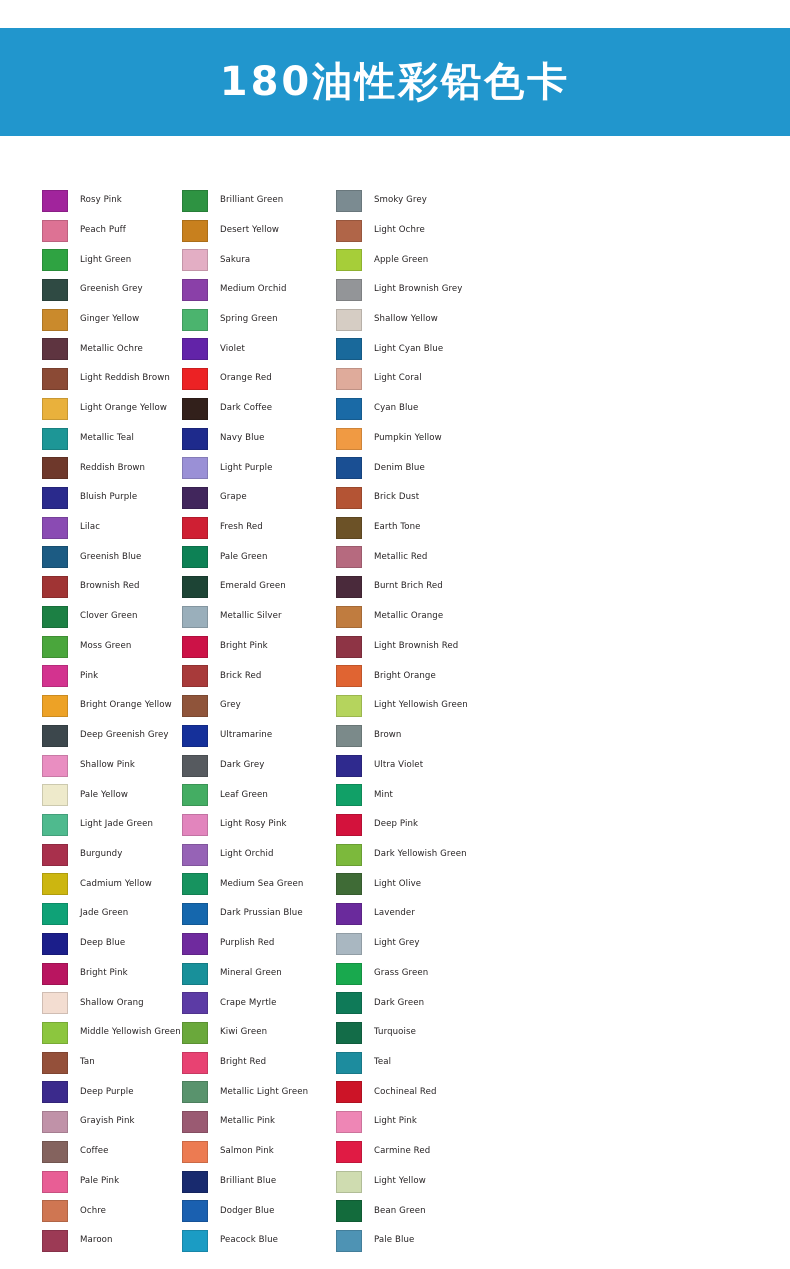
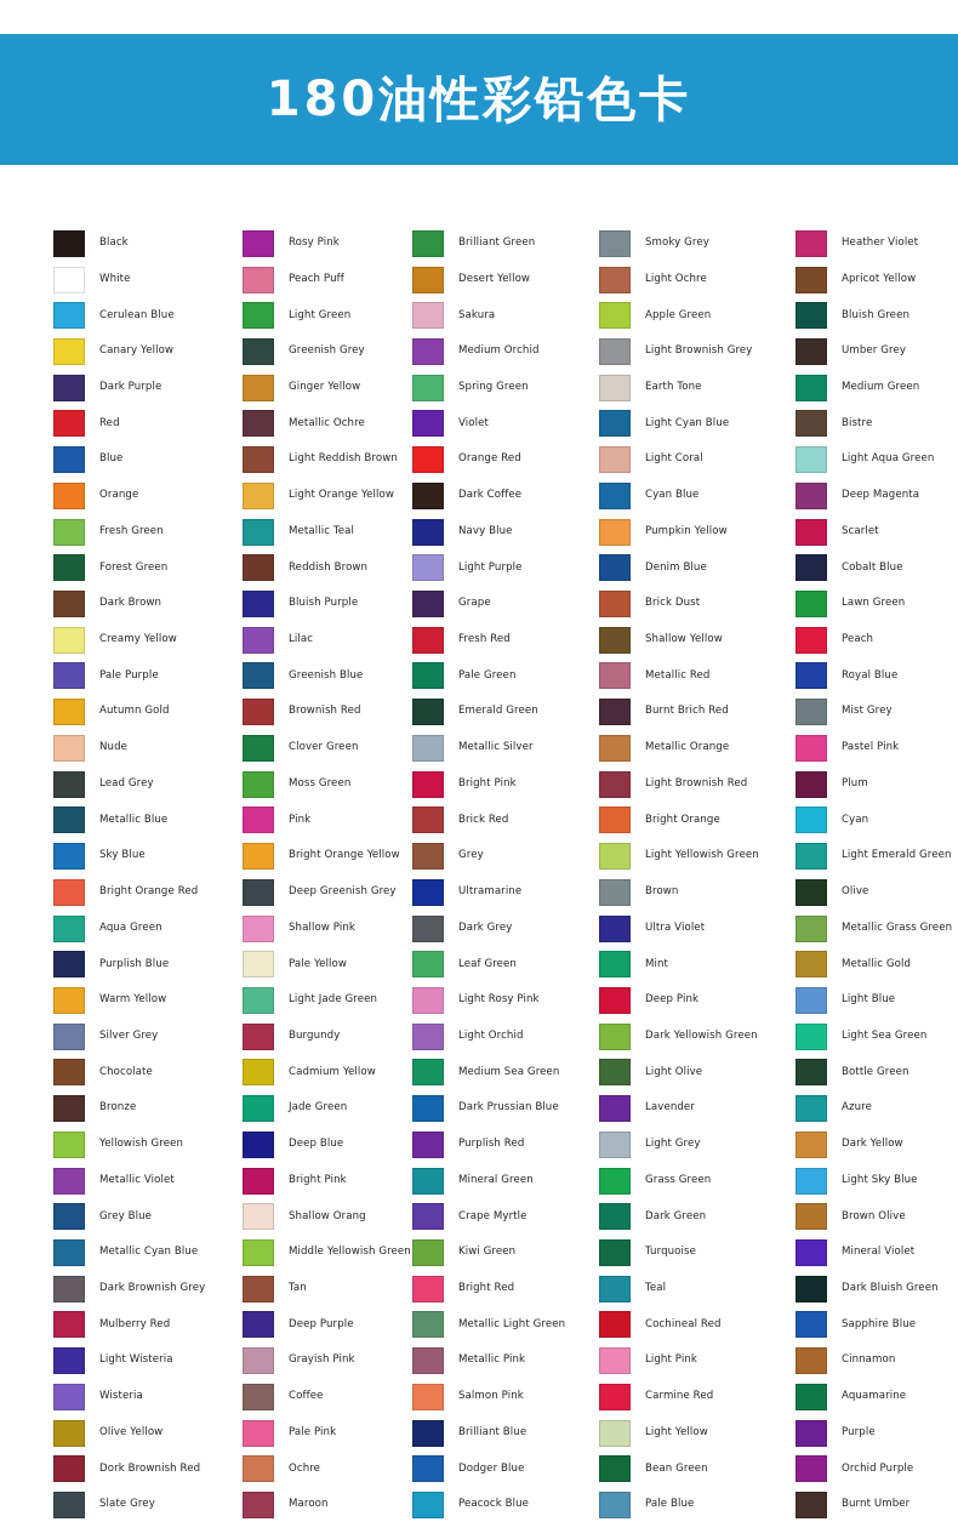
  180油性彩铅色卡
+ Black
+ White
+ Cerulean Blue
+ Canary Yellow
+ Dark Purple
+ Red
+ Blue
+ Orange
+ Fresh Green
+ Forest Green
+ Dark Brown
+ Creamy Yellow
+ Pale Purple
+ Autumn Gold
+ Nude
+ Lead Grey
+ Metallic Blue
+ Sky Blue
+ Bright Orange Red
+ Aqua Green
+ Purplish Blue
+ Warm Yellow
+ Silver Grey
+ Chocolate
+ Bronze
+ Yellowish Green
+ Metallic Violet
+ Grey Blue
+ Metallic Cyan Blue
+ Dark Brownish Grey
+ Mulberry Red
+ Light Wisteria
+ Wisteria
+ Olive Yellow
+ Dork Brownish Red
+ Slate Grey
  Rosy Pink
  Peach Puff
  Light Green
  Greenish Grey
  Ginger Yellow
  Metallic Ochre
  Light Reddish Brown
  Light Orange Yellow
  Metallic Teal
  Reddish Brown
  Bluish Purple
  Lilac
  Greenish Blue
  Brownish Red
  Clover Green
  Moss Green
  Pink
  Bright Orange Yellow
  Deep Greenish Grey
  Shallow Pink
  Pale Yellow
  Light Jade Green
  Burgundy
  Cadmium Yellow
  Jade Green
  Deep Blue
  Bright Pink
  Shallow Orang
  Middle Yellowish Green
  Tan
  Deep Purple
  Grayish Pink
  Coffee
  Pale Pink
  Ochre
  Maroon
  Brilliant Green
  Desert Yellow
  Sakura
  Medium Orchid
  Spring Green
  Violet
  Orange Red
  Dark Coffee
  Navy Blue
  Light Purple
  Grape
  Fresh Red
  Pale Green
  Emerald Green
  Metallic Silver
  Bright Pink
  Brick Red
  Grey
  Ultramarine
  Dark Grey
  Leaf Green
  Light Rosy Pink
  Light Orchid
  Medium Sea Green
  Dark Prussian Blue
  Purplish Red
  Mineral Green
  Crape Myrtle
  Kiwi Green
  Bright Red
  Metallic Light Green
  Metallic Pink
  Salmon Pink
  Brilliant Blue
  Dodger Blue
  Peacock Blue
  Smoky Grey
  Light Ochre
  Apple Green
  Light Brownish Grey
- Shallow Yellow
+ Earth Tone
  Light Cyan Blue
  Light Coral
  Cyan Blue
  Pumpkin Yellow
  Denim Blue
  Brick Dust
- Earth Tone
+ Shallow Yellow
  Metallic Red
  Burnt Brich Red
  Metallic Orange
  Light Brownish Red
  Bright Orange
  Light Yellowish Green
  Brown
  Ultra Violet
  Mint
  Deep Pink
  Dark Yellowish Green
  Light Olive
  Lavender
  Light Grey
  Grass Green
  Dark Green
  Turquoise
  Teal
  Cochineal Red
  Light Pink
  Carmine Red
  Light Yellow
  Bean Green
  Pale Blue
+ Heather Violet
+ Apricot Yellow
+ Bluish Green
+ Umber Grey
+ Medium Green
+ Bistre
+ Light Aqua Green
+ Deep Magenta
+ Scarlet
+ Cobalt Blue
+ Lawn Green
+ Peach
+ Royal Blue
+ Mist Grey
+ Pastel Pink
+ Plum
+ Cyan
+ Light Emerald Green
+ Olive
+ Metallic Grass Green
+ Metallic Gold
+ Light Blue
+ Light Sea Green
+ Bottle Green
+ Azure
+ Dark Yellow
+ Light Sky Blue
+ Brown Olive
+ Mineral Violet
+ Dark Bluish Green
+ Sapphire Blue
+ Cinnamon
+ Aquamarine
+ Purple
+ Orchid Purple
+ Burnt Umber
